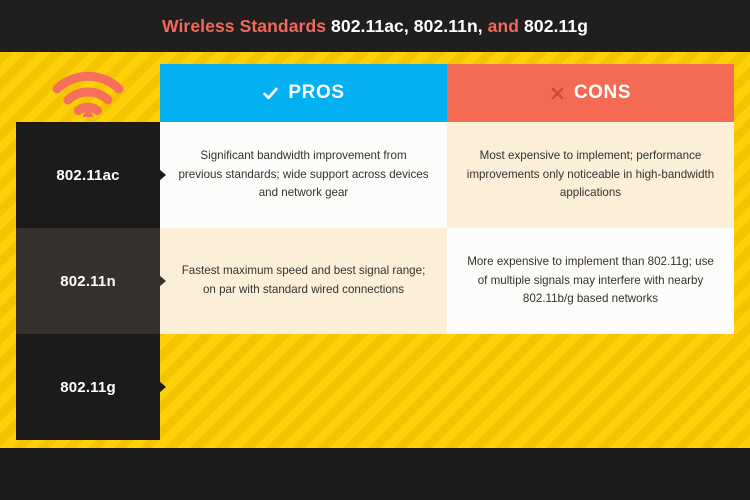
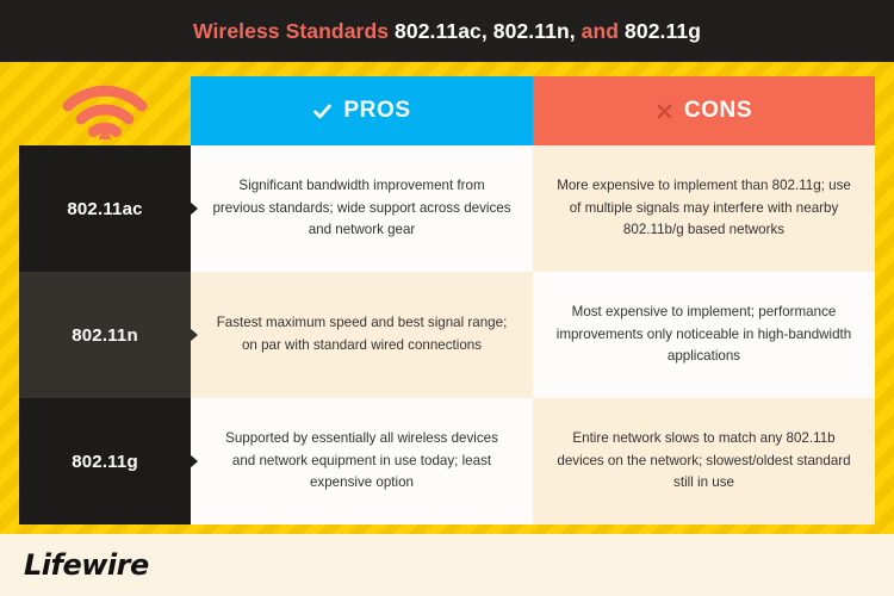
  Wireless Standards 802.11ac, 802.11n, and 802.11g
  PROS
  CONS
  802.11ac
  Significant bandwidth improvement from previous standards; wide support across devices and network gear
- Most expensive to implement; performance improvements only noticeable in high-bandwidth applications
+ More expensive to implement than 802.11g; use of multiple signals may interfere with nearby 802.11b/g based networks
  802.11n
  Fastest maximum speed and best signal range; on par with standard wired connections
- More expensive to implement than 802.11g; use of multiple signals may interfere with nearby 802.11b/g based networks
+ Most expensive to implement; performance improvements only noticeable in high-bandwidth applications
  802.11g
+ Supported by essentially all wireless devices and network equipment in use today; least expensive option
+ Entire network slows to match any 802.11b devices on the network; slowest/oldest standard still in use
+ Lifewire
